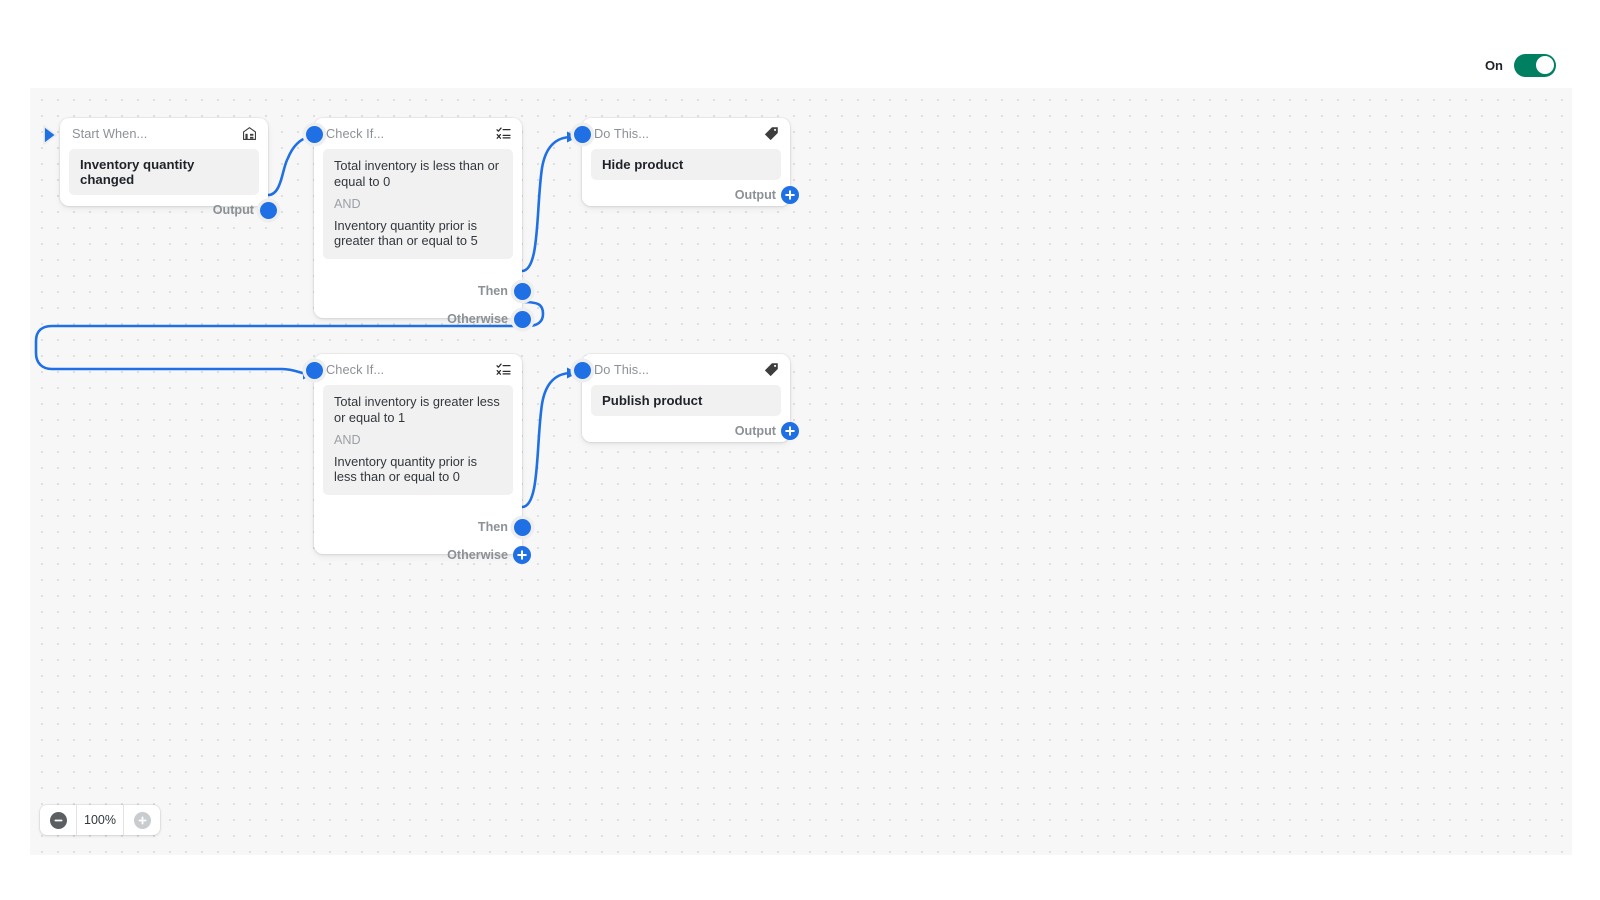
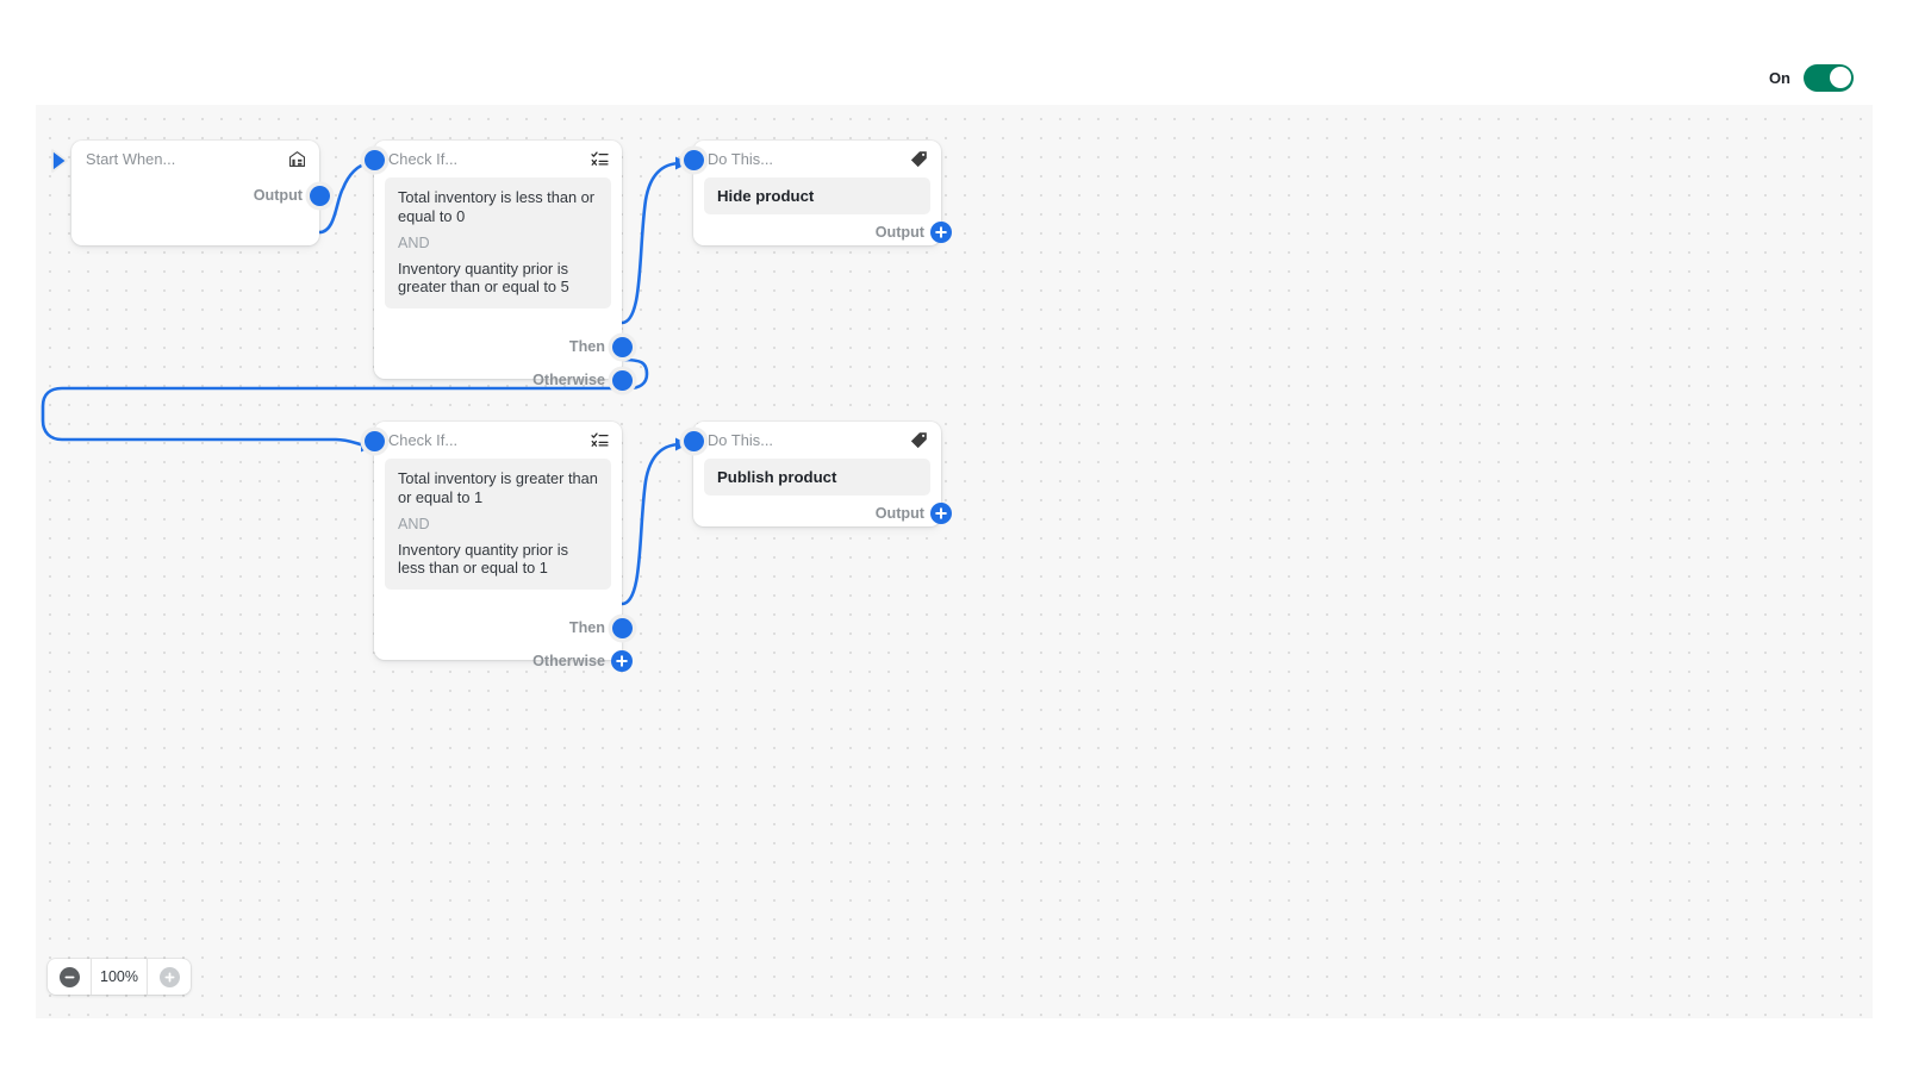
  On
  Start When...
- Inventory quantity changed
  Output
  Check If...
  Total inventory is less than or equal to 0
  AND
  Inventory quantity prior is greater than or equal to 5
  Then
  Otherwise
  Do This...
  Hide product
  Output
  Check If...
- Total inventory is greater less or equal to 1
+ Total inventory is greater than or equal to 1
  AND
- Inventory quantity prior is less than or equal to 0
+ Inventory quantity prior is less than or equal to 1
  Then
  Otherwise
  Do This...
  Publish product
  Output
  100%
